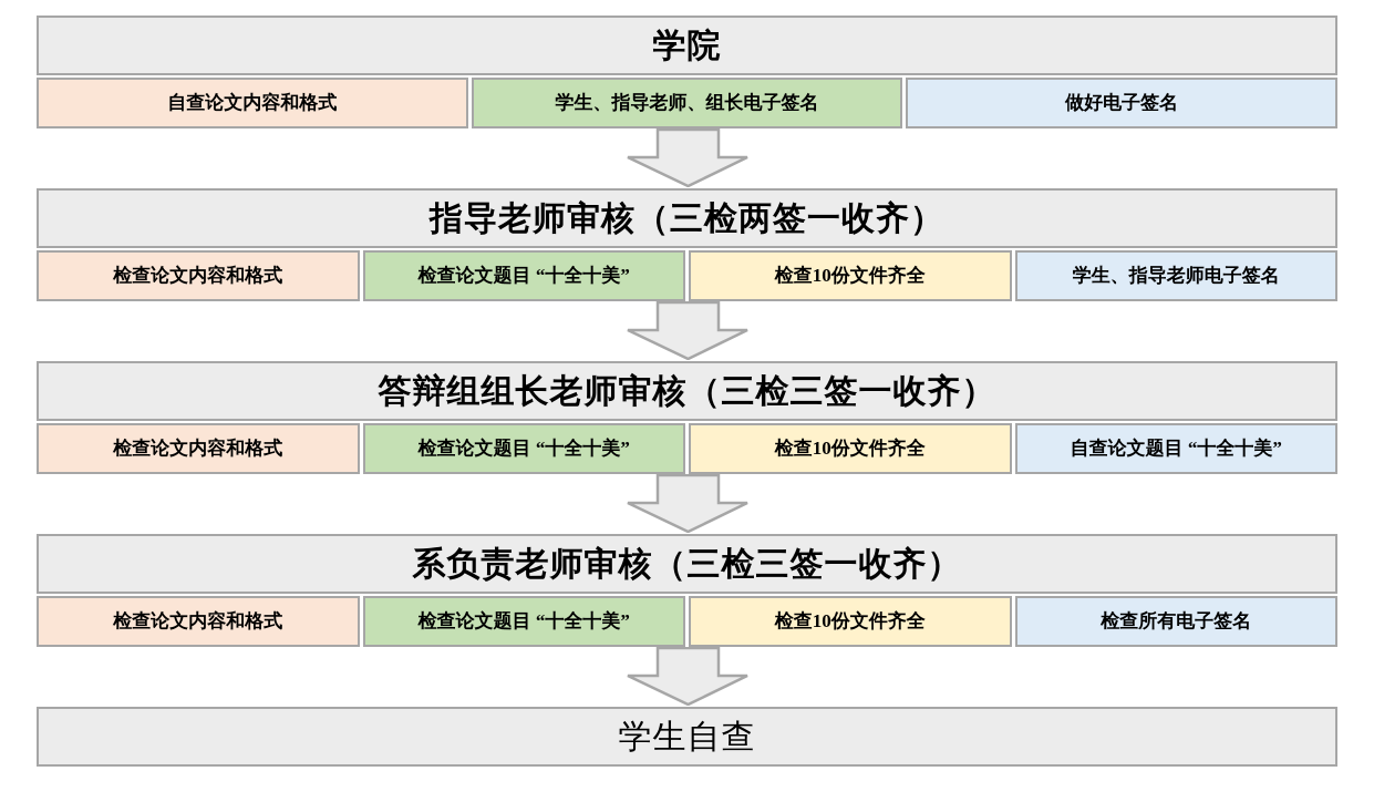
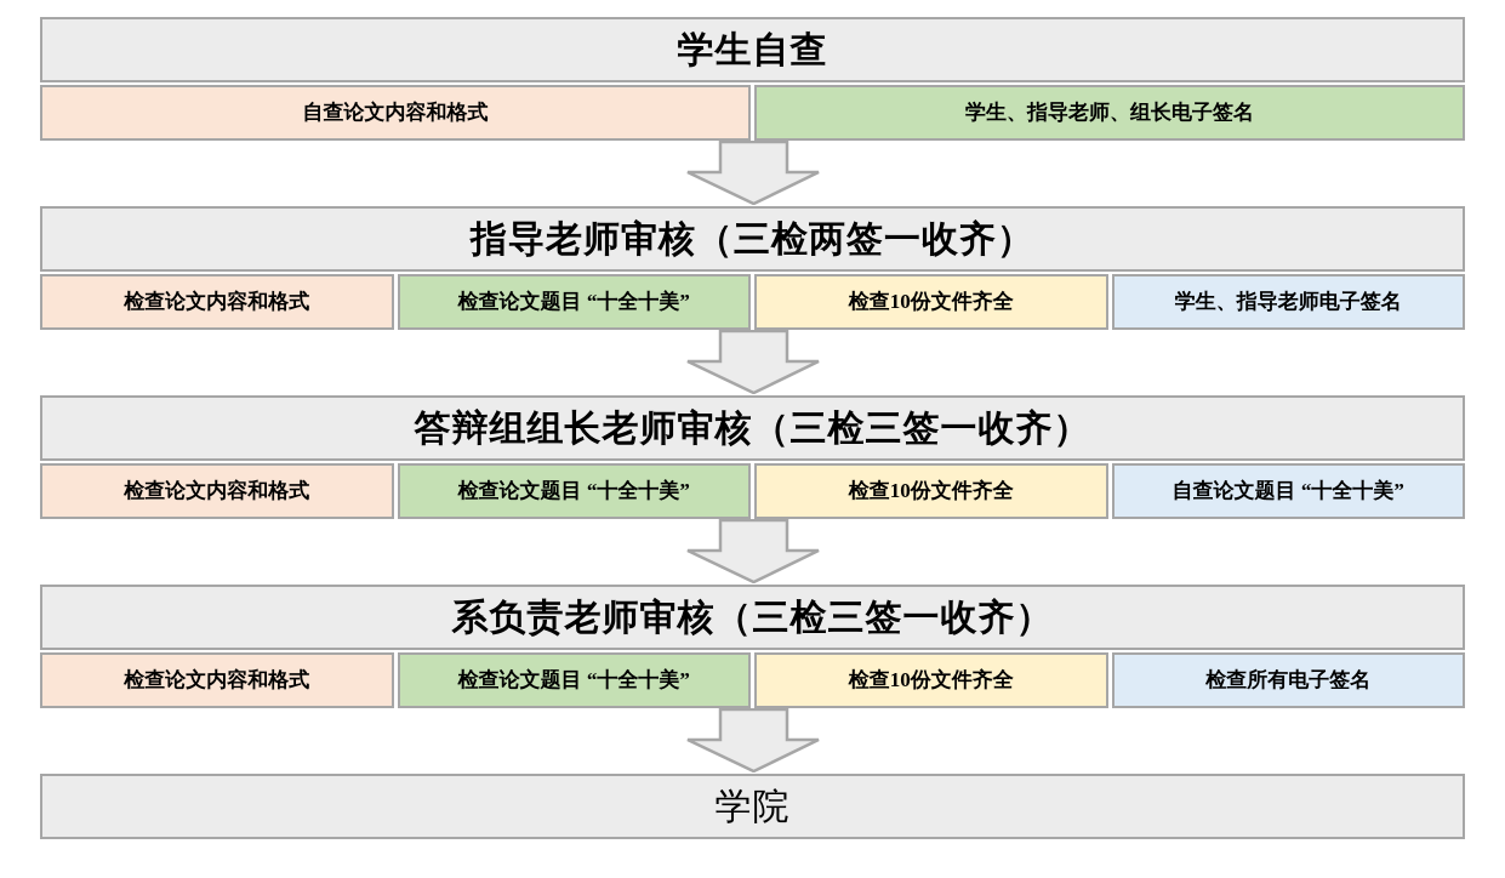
- 学院
+ 学生自查
  自查论文内容和格式
  学生、指导老师、组长电子签名
- 做好电子签名
  指导老师审核（三检两签一收齐）
  检查论文内容和格式
  检查论文题目 “十全十美”
  检查10份文件齐全
  学生、指导老师电子签名
  答辩组组长老师审核（三检三签一收齐）
  检查论文内容和格式
  检查论文题目 “十全十美”
  检查10份文件齐全
  自查论文题目 “十全十美”
  系负责老师审核（三检三签一收齐）
  检查论文内容和格式
  检查论文题目 “十全十美”
  检查10份文件齐全
  检查所有电子签名
- 学生自查
+ 学院
